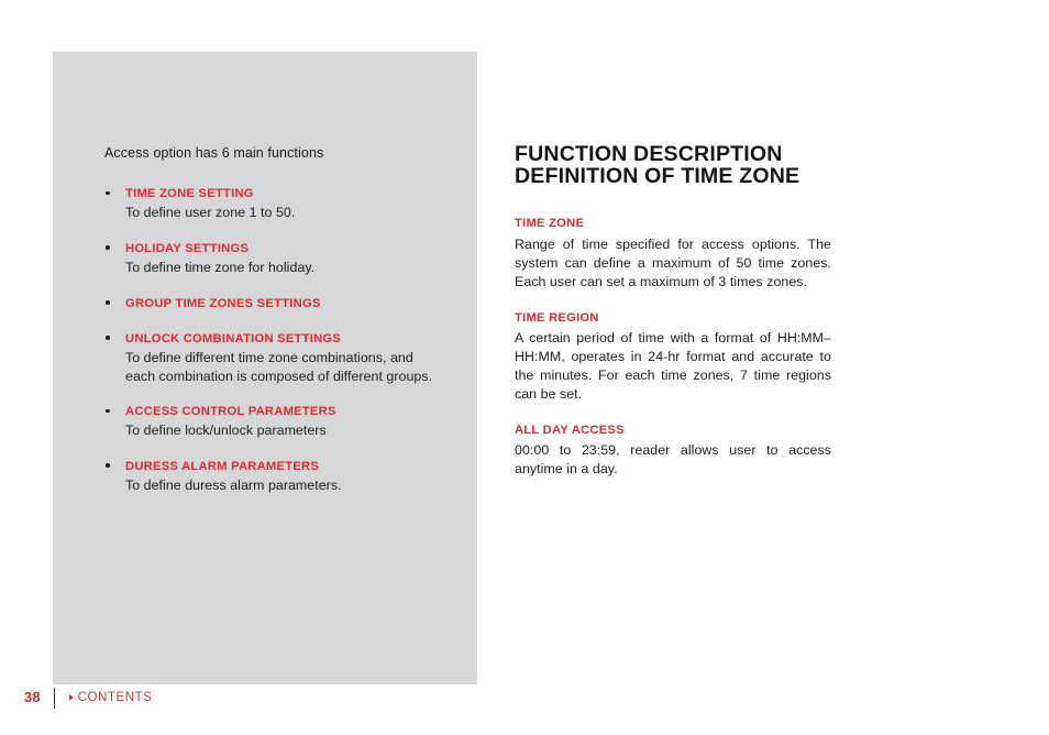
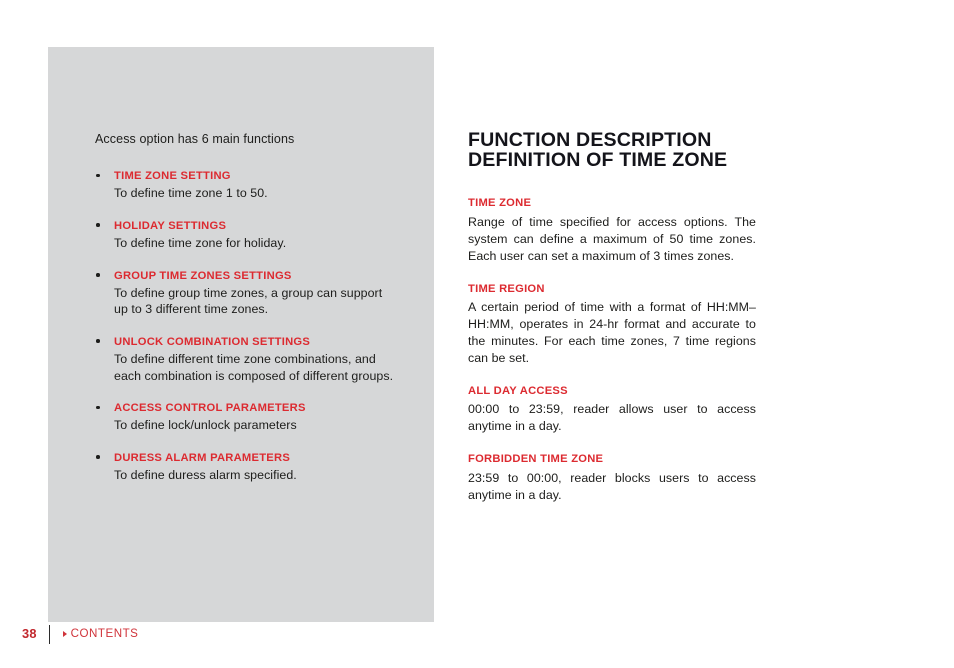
  Access option has 6 main functions
  TIME ZONE SETTING
- To define user zone 1 to 50.
+ To define time zone 1 to 50.
  HOLIDAY SETTINGS
  To define time zone for holiday.
  GROUP TIME ZONES SETTINGS
+ To define group time zones, a group can support up to 3 different time zones.
  UNLOCK COMBINATION SETTINGS
  To define different time zone combinations, and each combination is composed of different groups.
  ACCESS CONTROL PARAMETERS
  To define lock/unlock parameters
  DURESS ALARM PARAMETERS
- To define duress alarm parameters.
+ To define duress alarm specified.
  FUNCTION DESCRIPTION
  DEFINITION OF TIME ZONE
  TIME ZONE
  Range of time specified for access options. The system can define a maximum of 50 time zones. Each user can set a maximum of 3 times zones.
  TIME REGION
  A certain period of time with a format of HH:MM–HH:MM, operates in 24-hr format and accurate to the minutes. For each time zones, 7 time regions can be set.
  ALL DAY ACCESS
  00:00 to 23:59, reader allows user to access anytime in a day.
+ FORBIDDEN TIME ZONE
+ 23:59 to 00:00, reader blocks users to access anytime in a day.
  38
  CONTENTS
